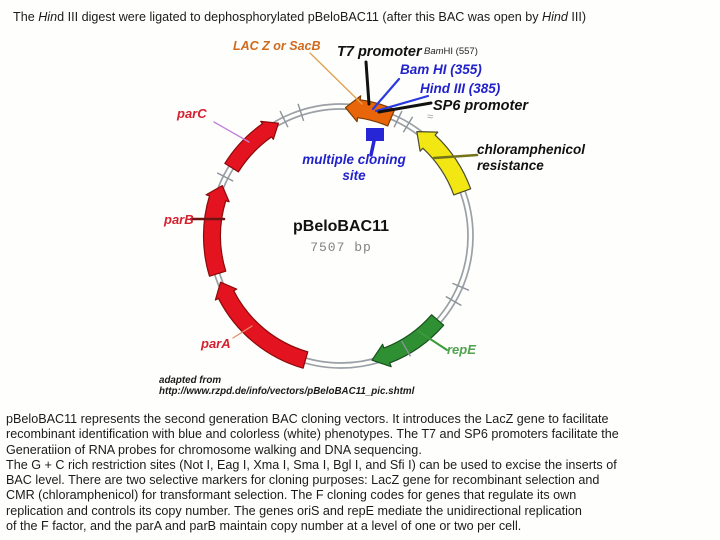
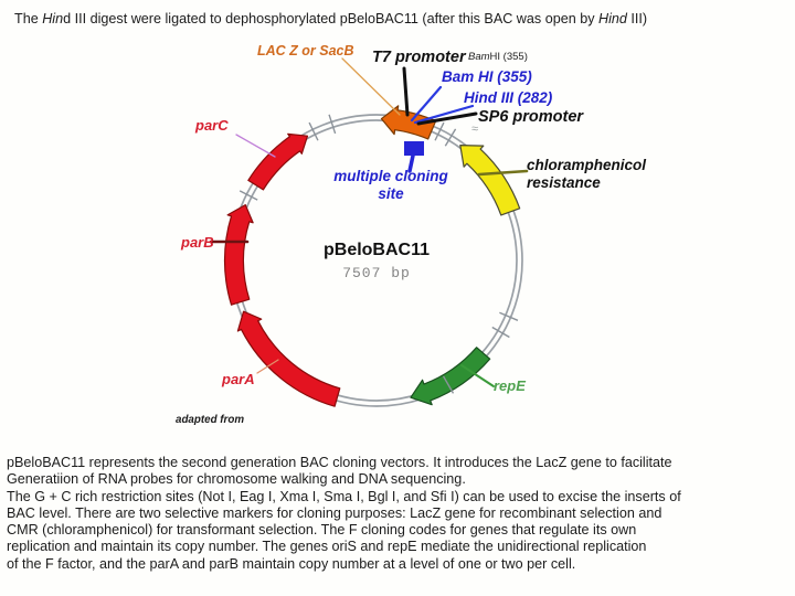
  The Hind III digest were ligated to dephosphorylated pBeloBAC11 (after this BAC was open by Hind III)
  LAC Z or SacB
  T7 promoter
- BamHI (557)
+ BamHI (355)
  Bam HI (355)
- Hind III (385)
+ Hind III (282)
  SP6 promoter
  chloramphenicol
  resistance
  parC
  parB
  parA
  repE
  multiple cloning
  site
  pBeloBAC11
  7507 bp
  adapted from
- http://www.rzpd.de/info/vectors/pBeloBAC11_pic.shtml
  ≈
  pBeloBAC11 represents the second generation BAC cloning vectors. It introduces the LacZ gene to facilitate
- recombinant identification with blue and colorless (white) phenotypes. The T7 and SP6 promoters facilitate the
  Generatiion of RNA probes for chromosome walking and DNA sequencing.
  The G + C rich restriction sites (Not I, Eag I, Xma I, Sma I, Bgl I, and Sfi I) can be used to excise the inserts of
  BAC level. There are two selective markers for cloning purposes: LacZ gene for recombinant selection and
  CMR (chloramphenicol) for transformant selection. The F cloning codes for genes that regulate its own
- replication and controls its copy number. The genes oriS and repE mediate the unidirectional replication
+ replication and maintain its copy number. The genes oriS and repE mediate the unidirectional replication
  of the F factor, and the parA and parB maintain copy number at a level of one or two per cell.
